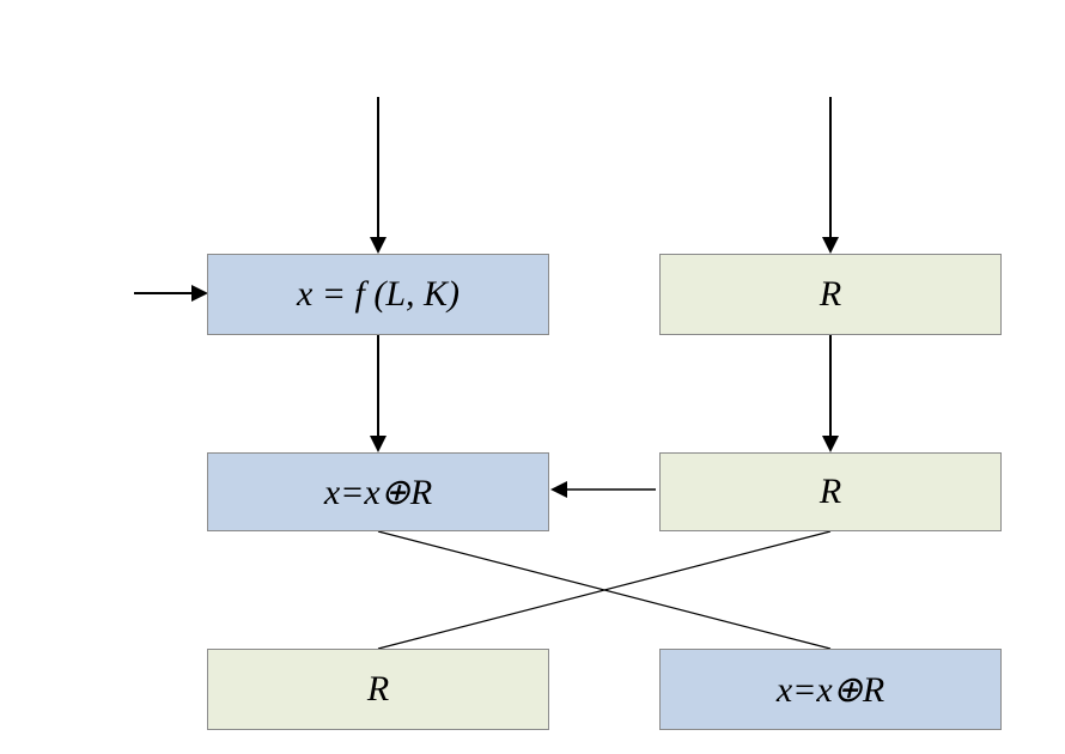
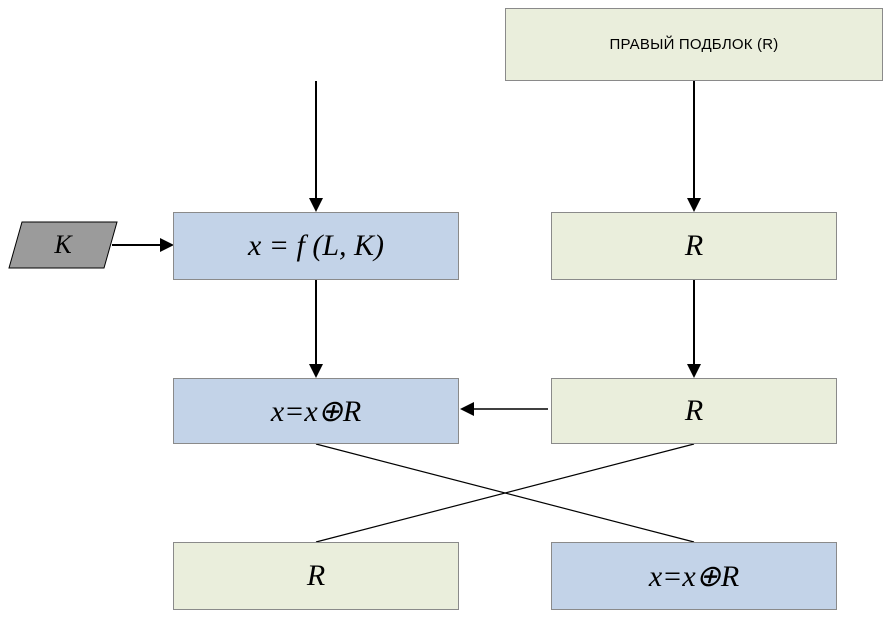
+ ПРАВЫЙ ПОДБЛОК (R)
+ K
  x = f (L, K)
  R
  x=x⊕R
  R
  R
  x=x⊕R
